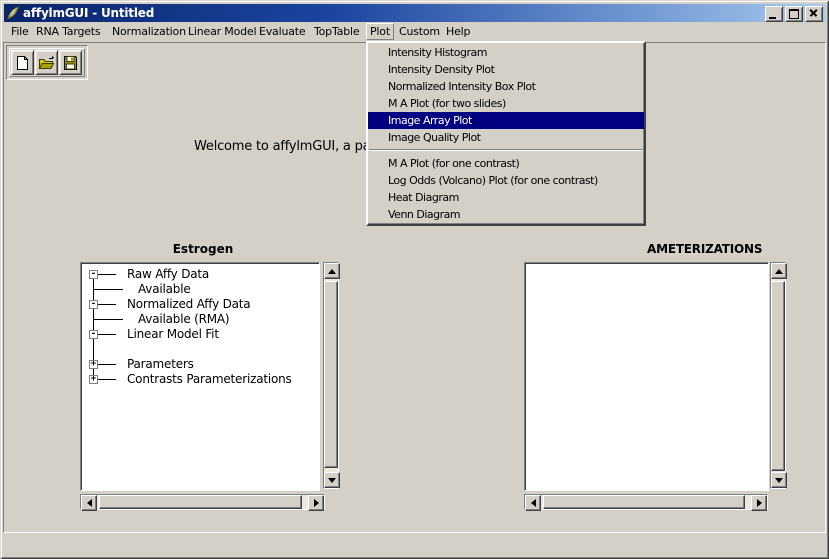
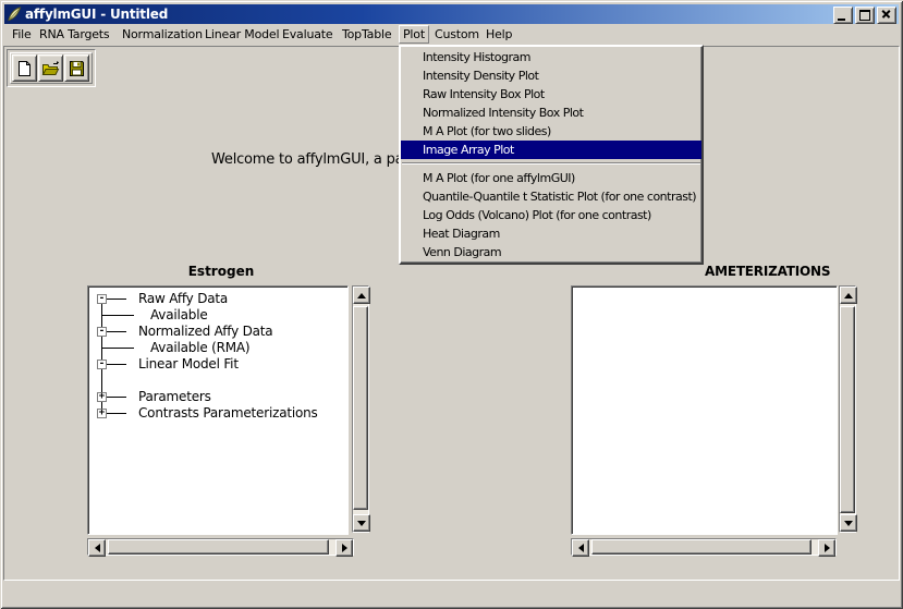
  affylmGUI - Untitled
  File
  RNA Targets
  Normalization
  Linear Model
  Evaluate
  TopTable
  Plot
  Custom
  Help
  Welcome to affylmGUI, a p
  Estrogen
  AMETERIZATIONS
  -
  Raw Affy Data
  Available
  -
  Normalized Affy Data
  Available (RMA)
  -
  Linear Model Fit
  +
  Parameters
  +
  Contrasts Parameterizations
  Intensity Histogram
  Intensity Density Plot
+ Raw Intensity Box Plot
  Normalized Intensity Box Plot
  M A Plot (for two slides)
  Image Array Plot
- Image Quality Plot
- M A Plot (for one contrast)
+ M A Plot (for one affylmGUI)
+ Quantile-Quantile t Statistic Plot (for one contrast)
  Log Odds (Volcano) Plot (for one contrast)
  Heat Diagram
  Venn Diagram
